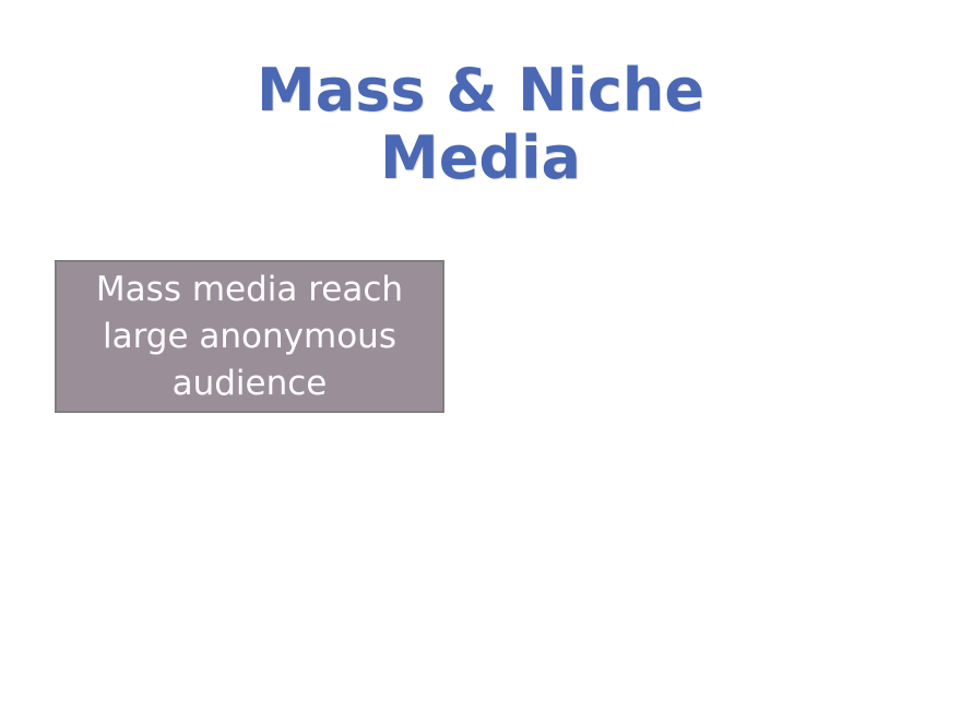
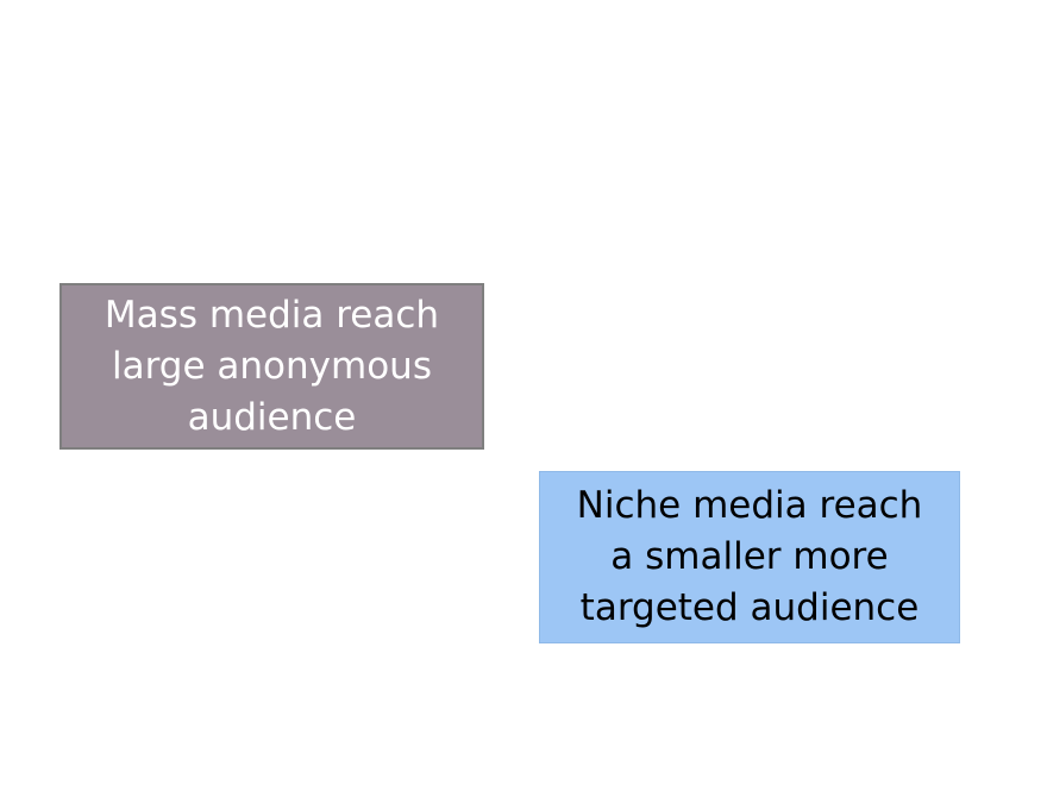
- Mass & Niche
- Media
  Mass media reach
  large anonymous
  audience
+ Niche media reach
+ a smaller more
+ targeted audience
